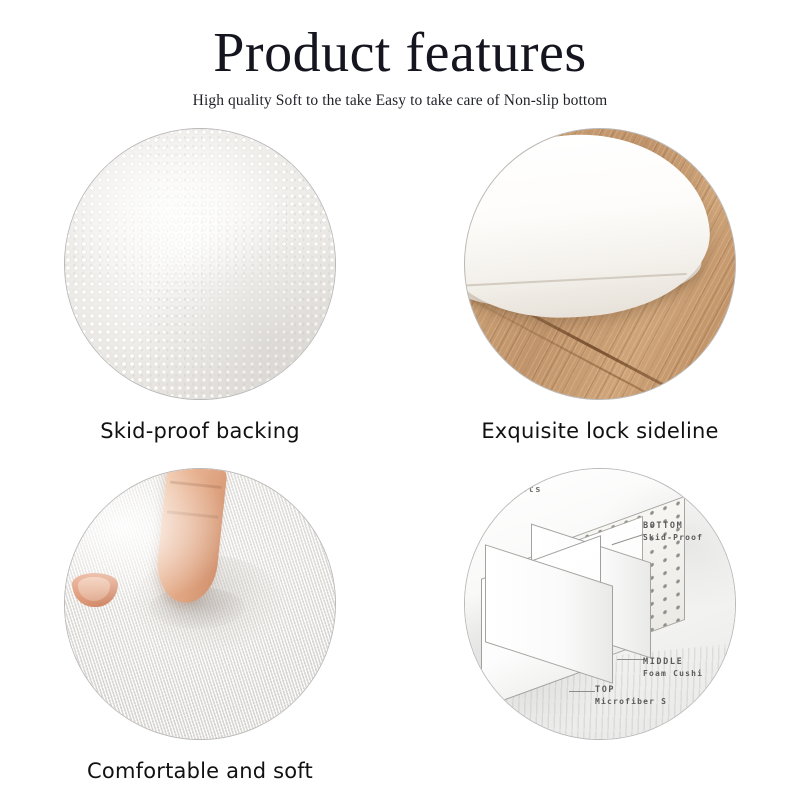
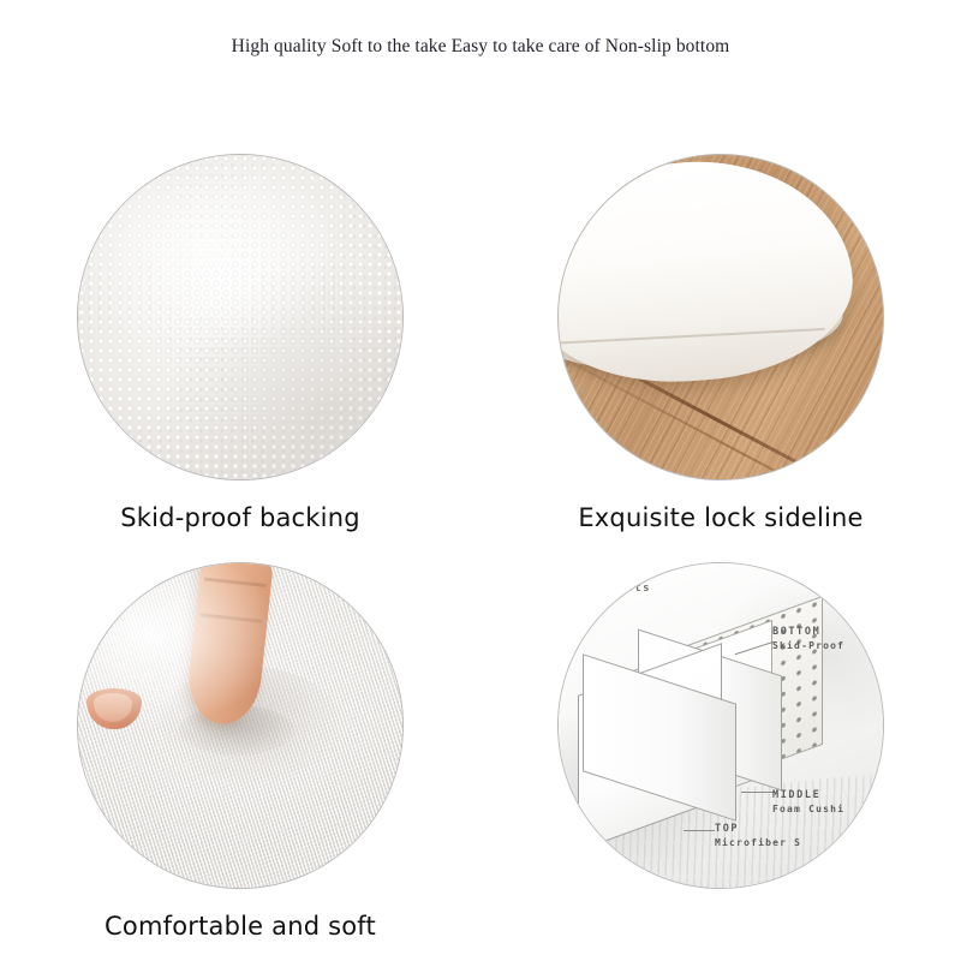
- Product features
  High quality Soft to the take Easy to take care of Non-slip bottom
  Skid-proof backing
  Exquisite lock sideline
  Comfortable and soft
  roducts
  BOTTOM
  Skid-Proof
  MIDDLE
  Foam Cushi
  TOP
  Microfiber S
